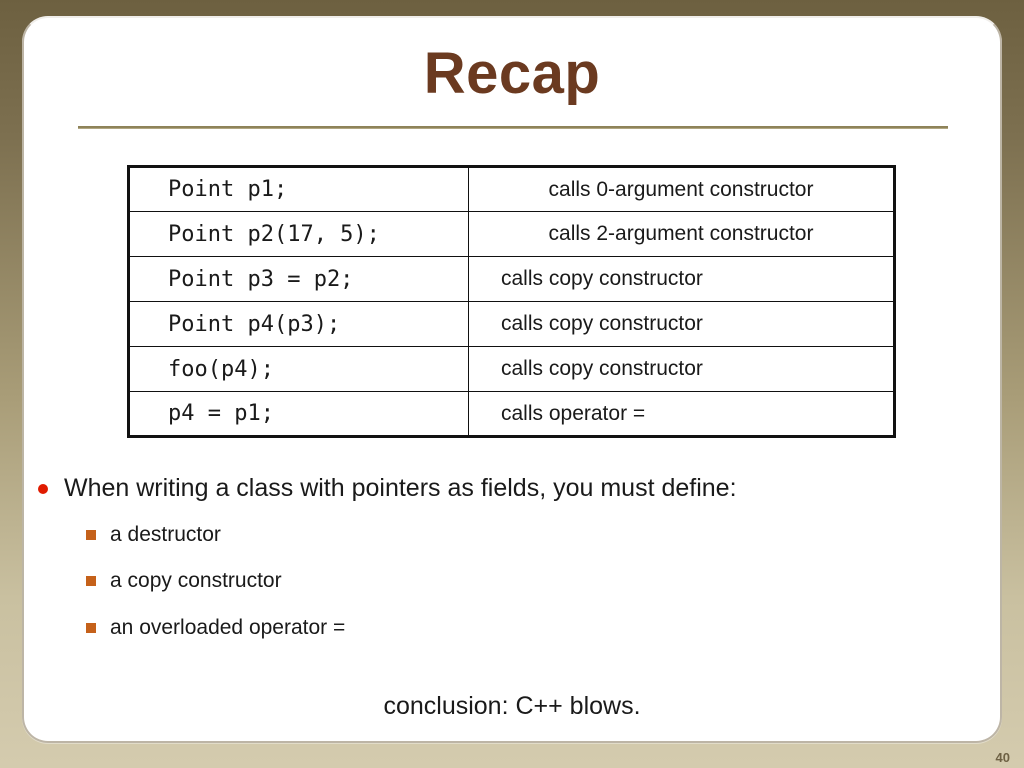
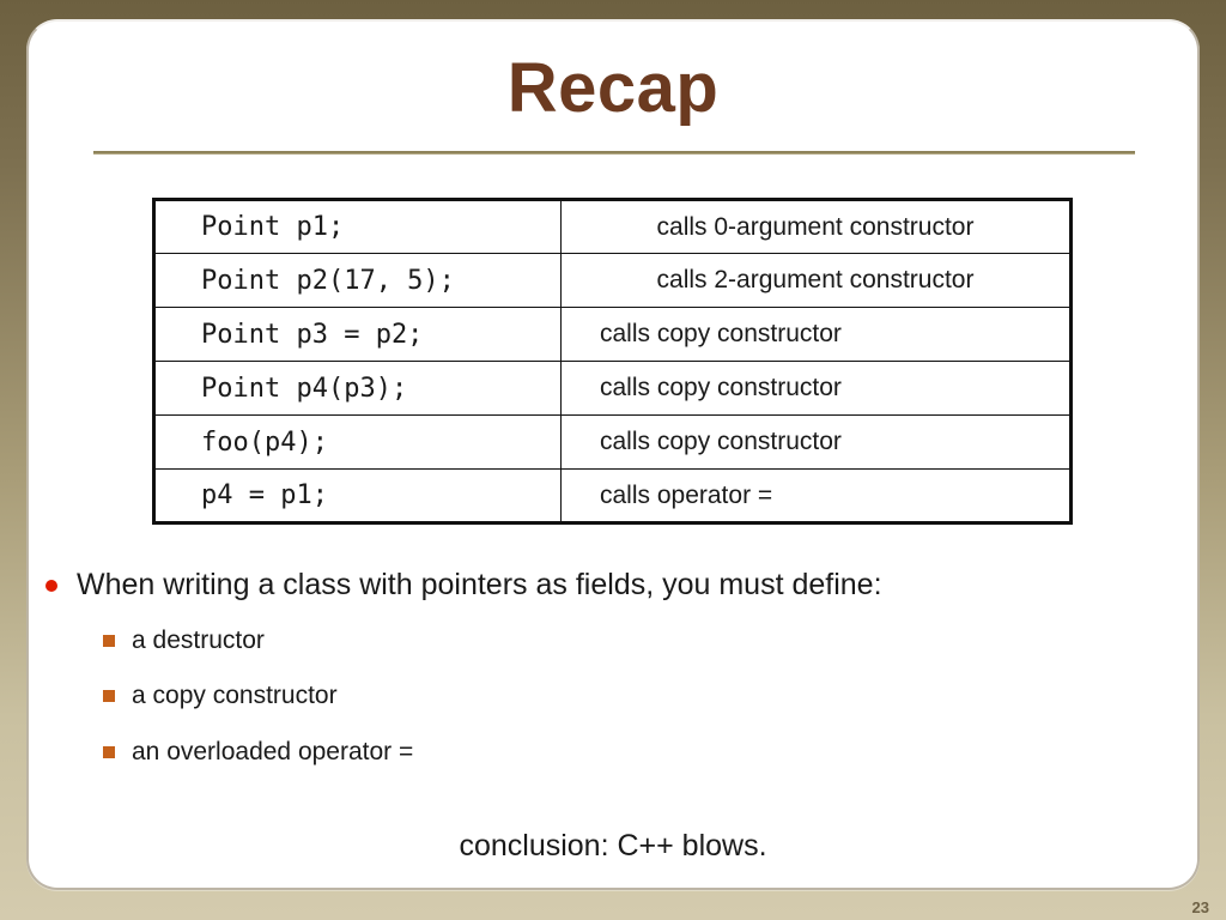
  Recap
  Point p1;	calls 0-argument constructor
  Point p2(17, 5);	calls 2-argument constructor
  Point p3 = p2;	calls copy constructor
  Point p4(p3);	calls copy constructor
  foo(p4);	calls copy constructor
  p4 = p1;	calls operator =
  When writing a class with pointers as fields, you must define:
  a destructor
  a copy constructor
  an overloaded operator =
  conclusion: C++ blows.
- 40
+ 23
